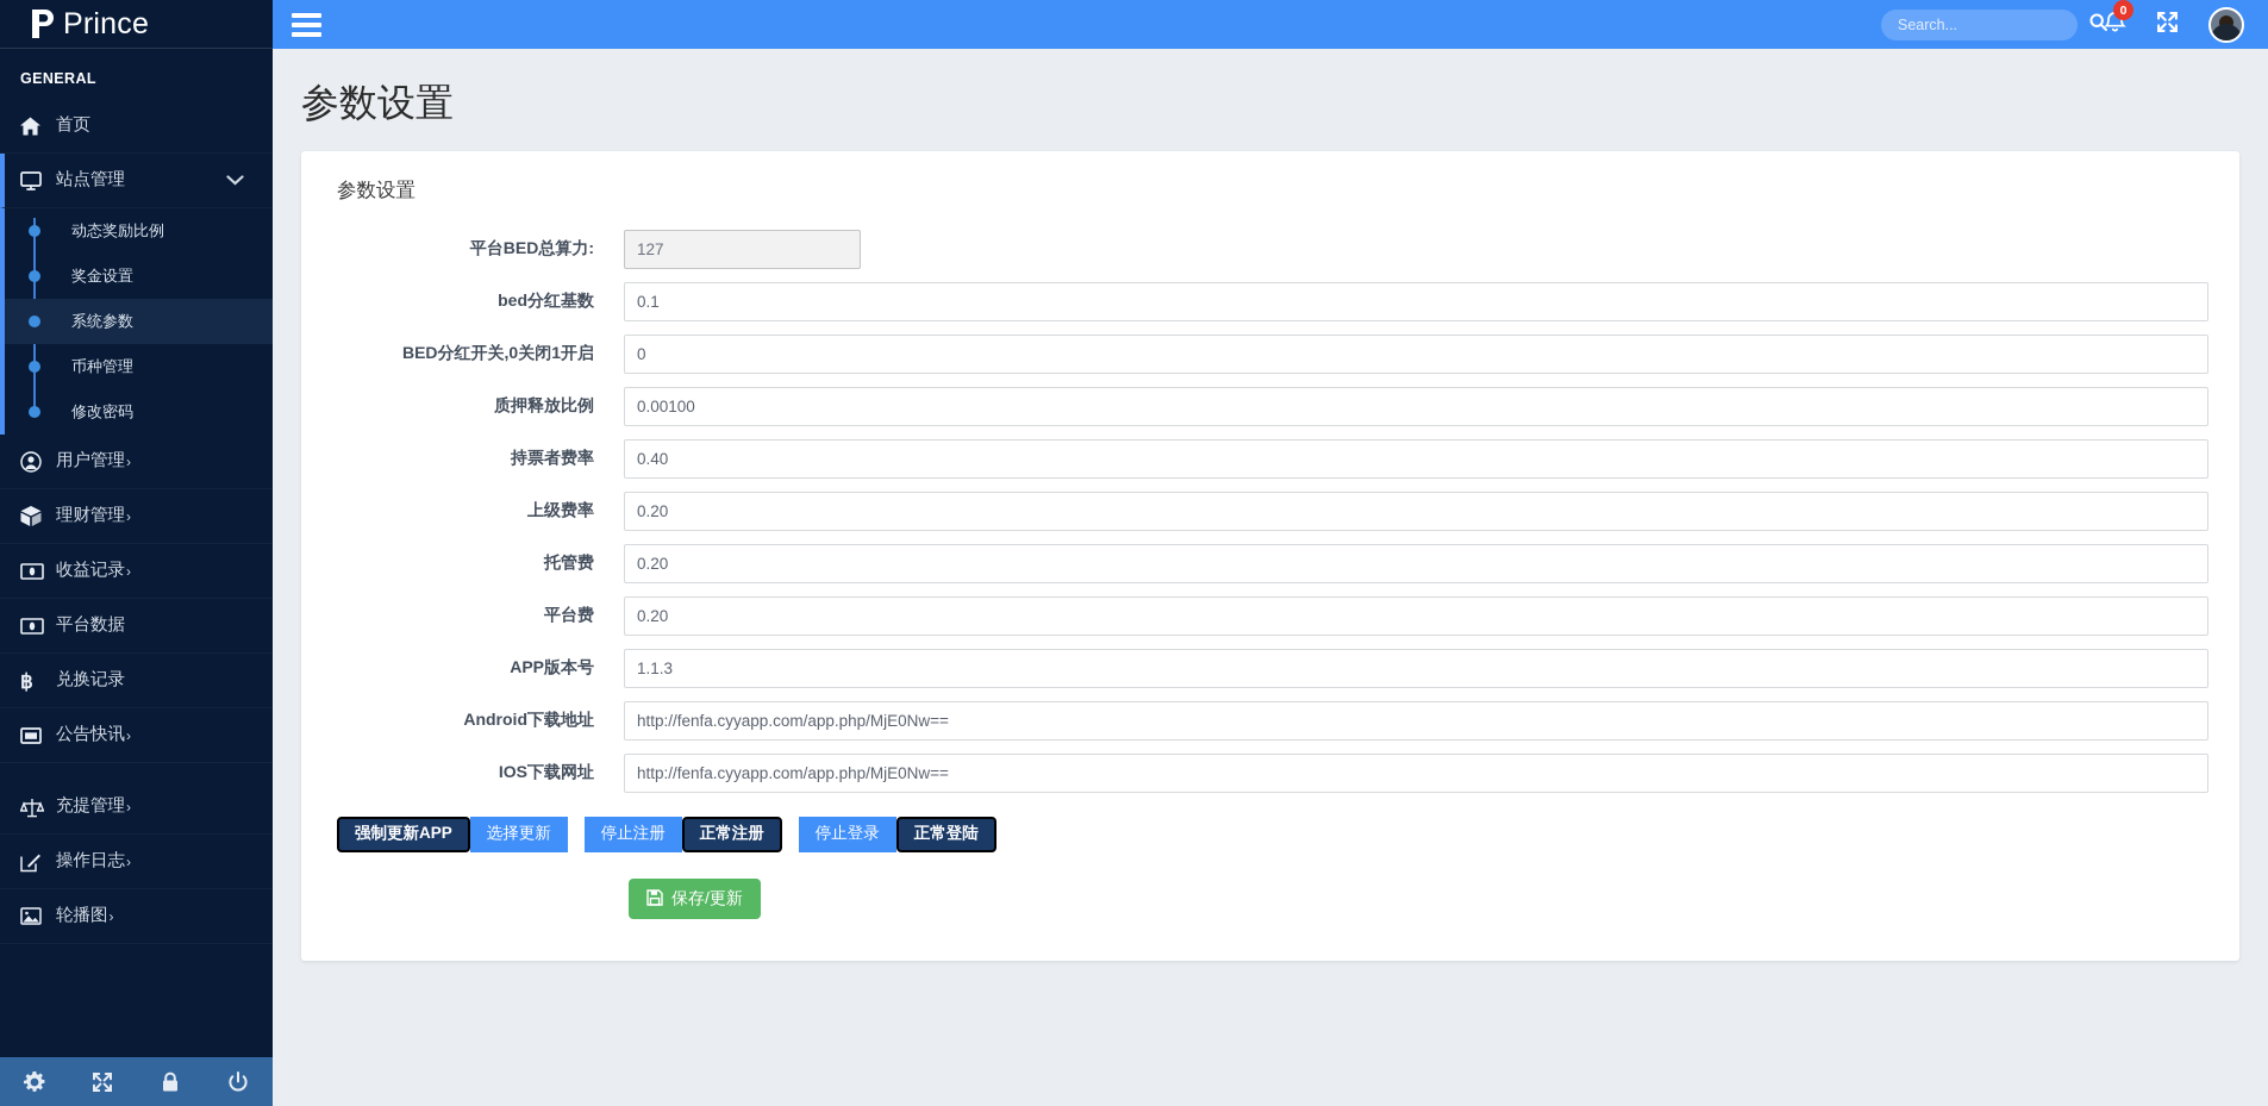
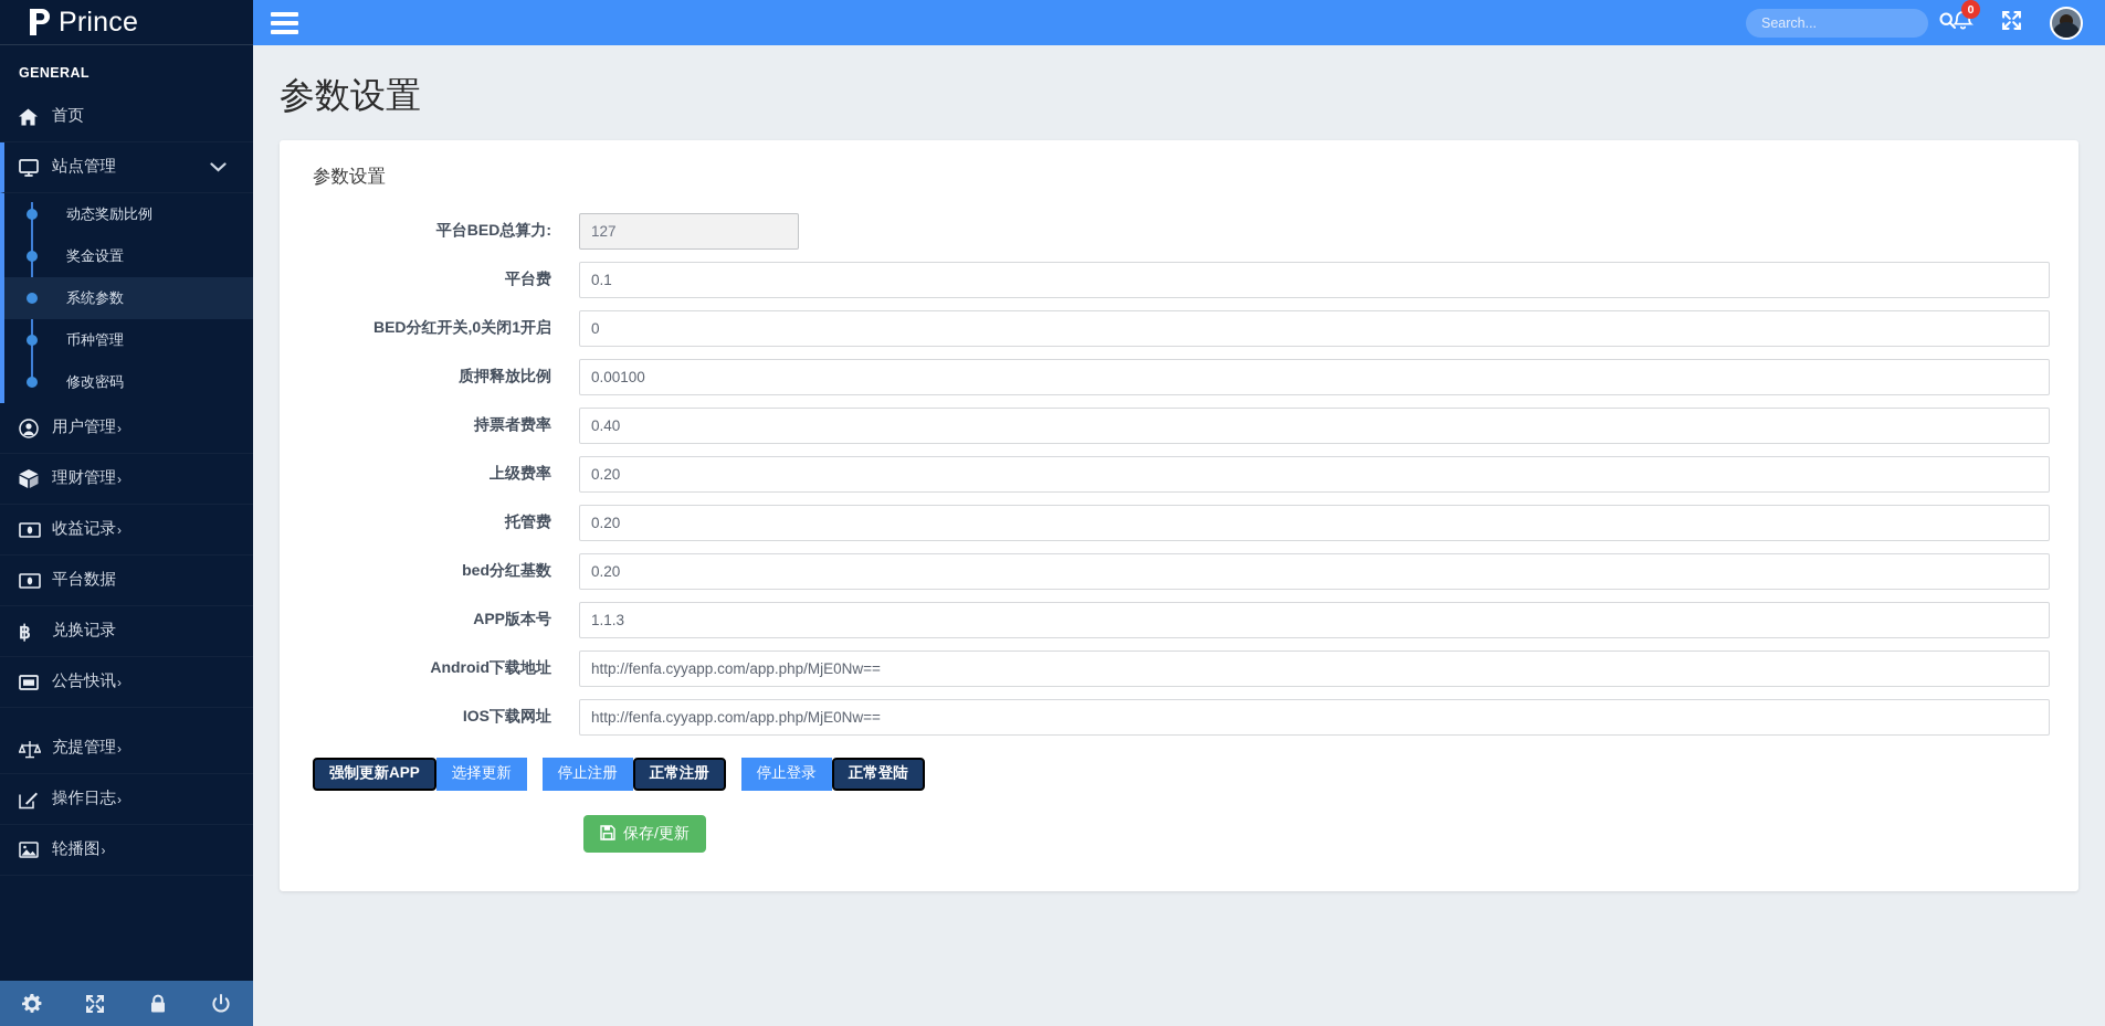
  Prince
  GENERAL
  首页
  站点管理
  动态奖励比例
  奖金设置
  系统参数
  币种管理
  修改密码
  用户管理
  ›
  理财管理
  ›
  收益记录
  ›
  平台数据
  ฿
  兑换记录
  公告快讯
  ›
  充提管理
  ›
  操作日志
  ›
  轮播图
  ›
  Search...
  0
  参数设置
  参数设置
  平台BED总算力:
  127
- bed分红基数
+ 平台费
  0.1
  BED分红开关,0关闭1开启
  0
  质押释放比例
  0.00100
  持票者费率
  0.40
  上级费率
  0.20
  托管费
  0.20
- 平台费
+ bed分红基数
  0.20
  APP版本号
  1.1.3
  Android下载地址
  http://fenfa.cyyapp.com/app.php/MjE0Nw==
  IOS下载网址
  http://fenfa.cyyapp.com/app.php/MjE0Nw==
  强制更新APP
  选择更新
  停止注册
  正常注册
  停止登录
  正常登陆
  保存/更新
